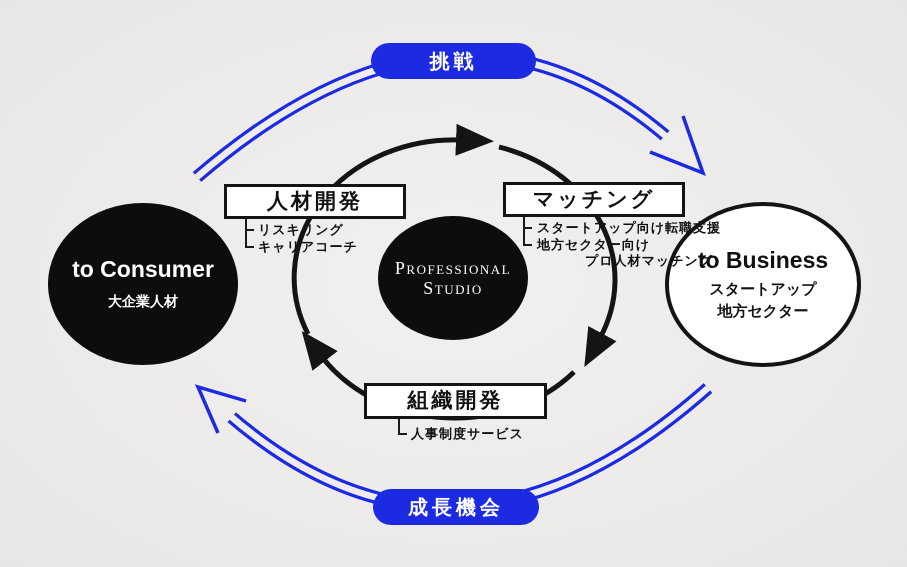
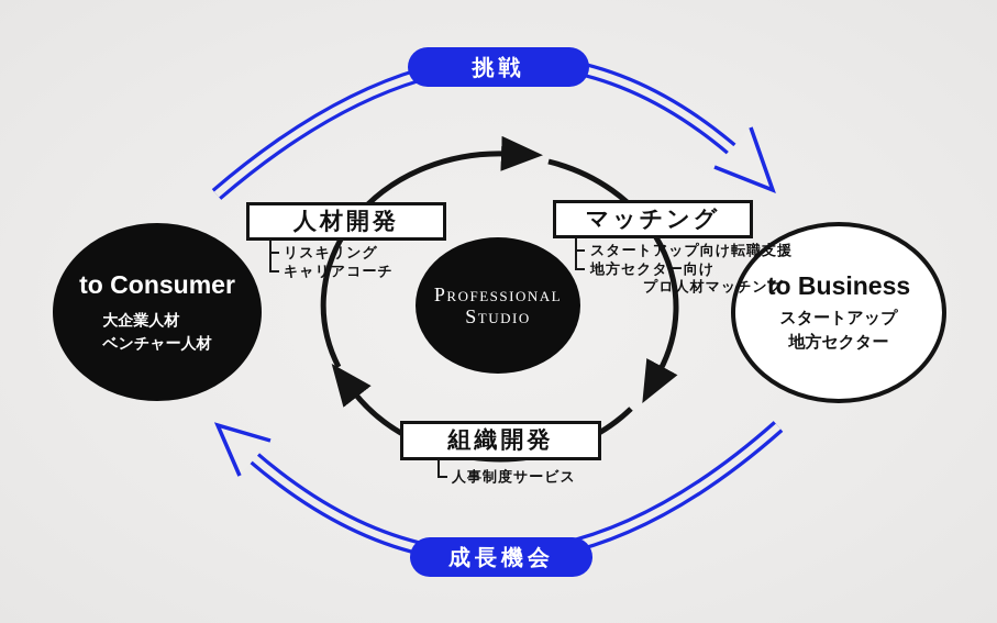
  挑戦
  成長機会
  to Consumer
  大企業人材
+ ベンチャー人材
  to Business
  スタートアップ
  地方セクター
  Professional
  Studio
  人材開発
  リスキリング
  キャリアコーチ
  マッチング
  スタートアップ向け転職支援
  地方セクター向け
  プロ人材マッチング
  組織開発
  人事制度サービス
